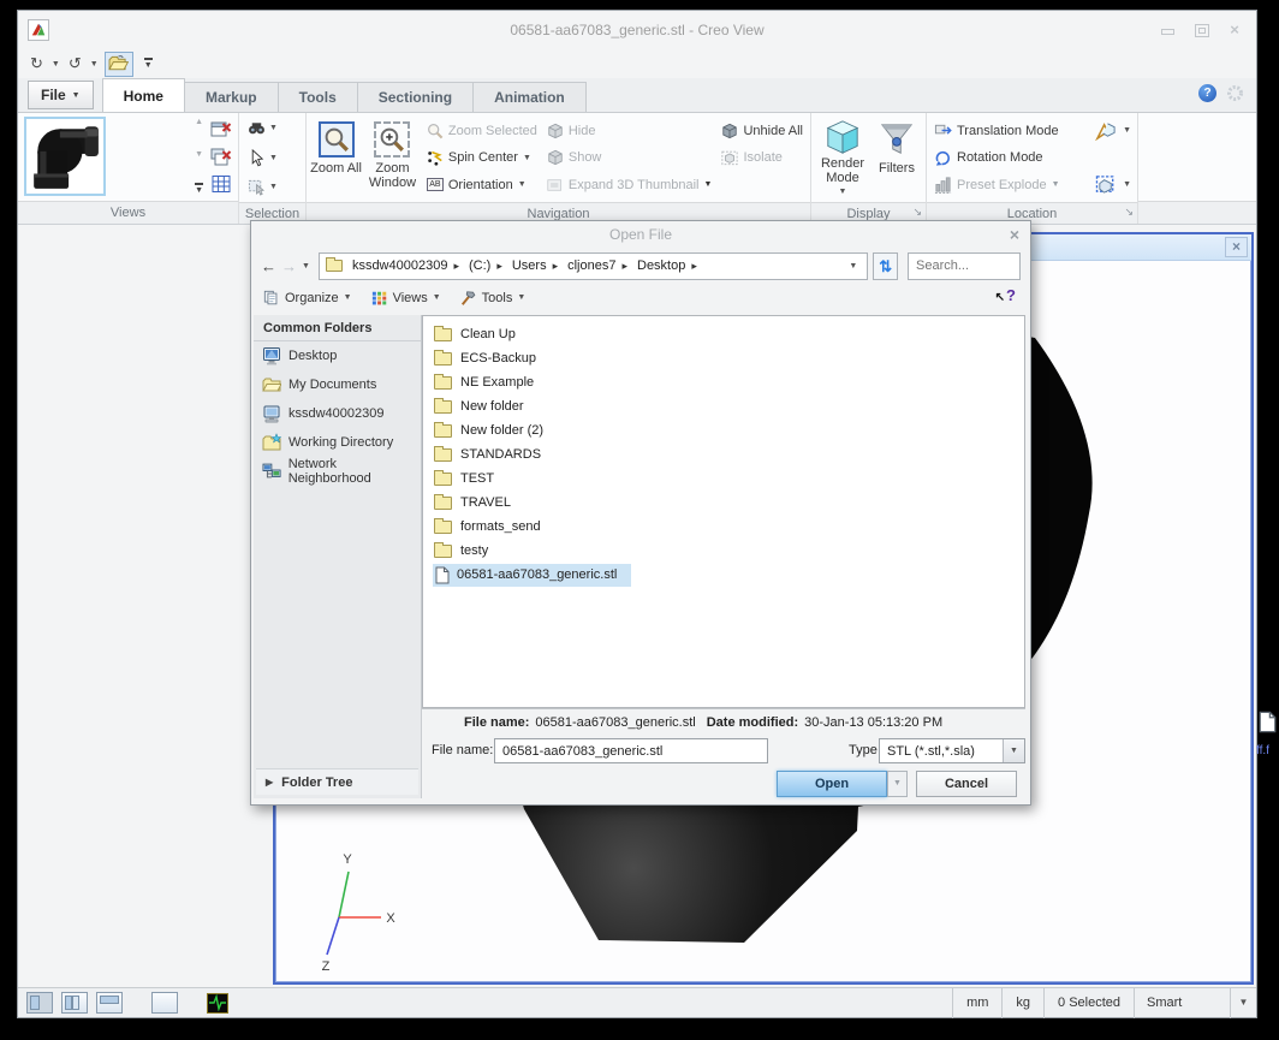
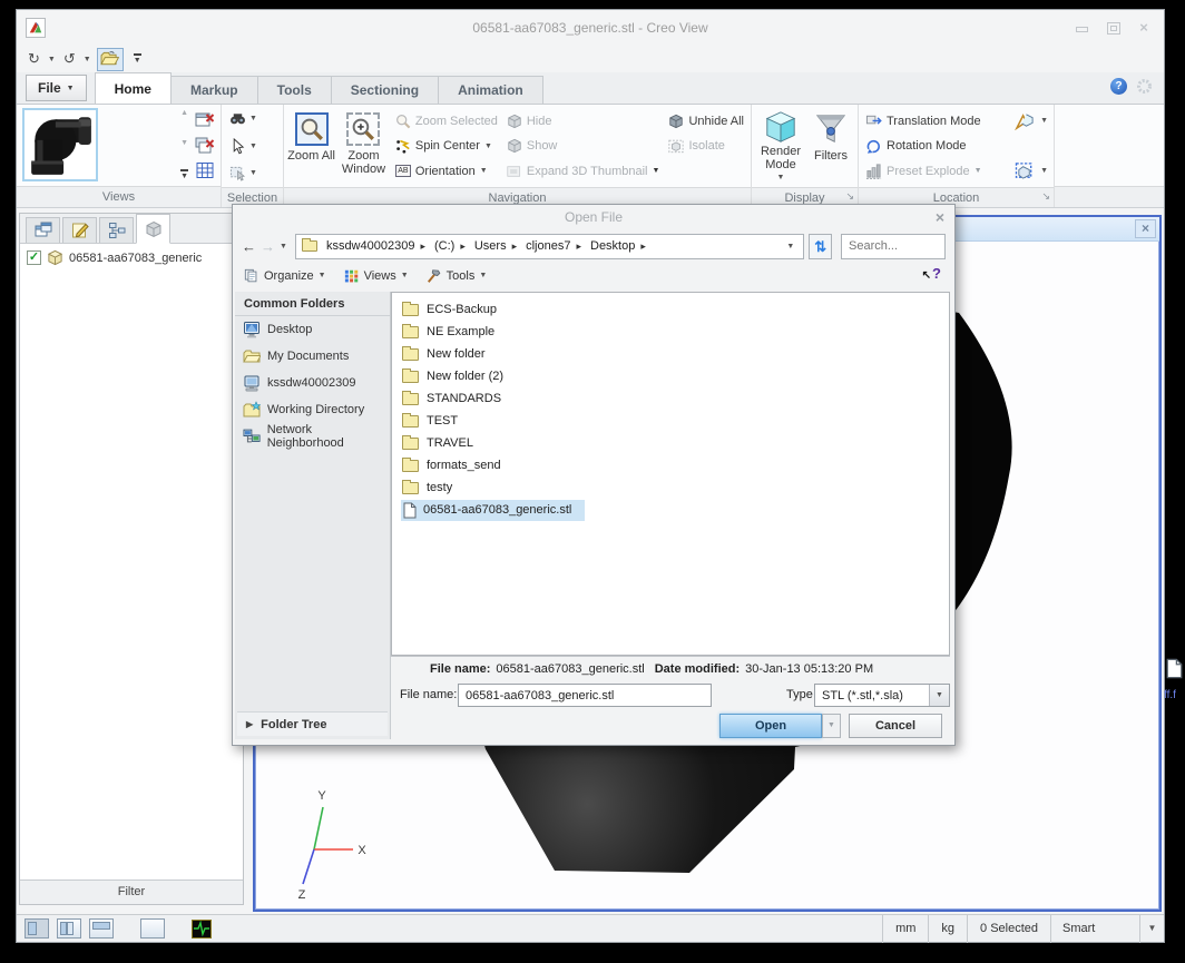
  06581-aa67083_generic.stl - Creo View
  ×
  ↻
  ↺
  File
  Home
  Markup
  Tools
  Sectioning
  Animation
  ?
  Views
  Selection
  Zoom All
  Zoom Window
  Zoom Selected
  Spin Center
  Orientation
  Hide
  Show
  Expand 3D Thumbnail
  Unhide All
  Isolate
  Navigation
  Render Mode
  Filters
  Display
  ↘
  Translation Mode
  Rotation Mode
  Preset Explode
  Location
  ↘
+ 06581-aa67083_generic
+ Filter
  ×
  Y
  X
  Z
  mm
  kg
  0 Selected
  Smart
  ▼
  Open File
  ×
  ←
  →
  kssdw40002309
  (C:)
  Users
  cljones7
  Desktop
  ⇅
  Search...
  Organize
  Views
  Tools
  ?
  Common Folders
  Desktop
  My Documents
  kssdw40002309
  Working Directory
  Network Neighborhood
  ▶
  Folder Tree
- Clean Up
  ECS-Backup
  NE Example
  New folder
  New folder (2)
  STANDARDS
  TEST
  TRAVEL
  formats_send
  testy
  06581-aa67083_generic.stl
  File name:
  06581-aa67083_generic.stl
  Date modified:
  30-Jan-13 05:13:20 PM
  File name:
  06581-aa67083_generic.stl
  Type
  STL (*.stl,*.sla)
  Open
  Cancel
  ff.f
